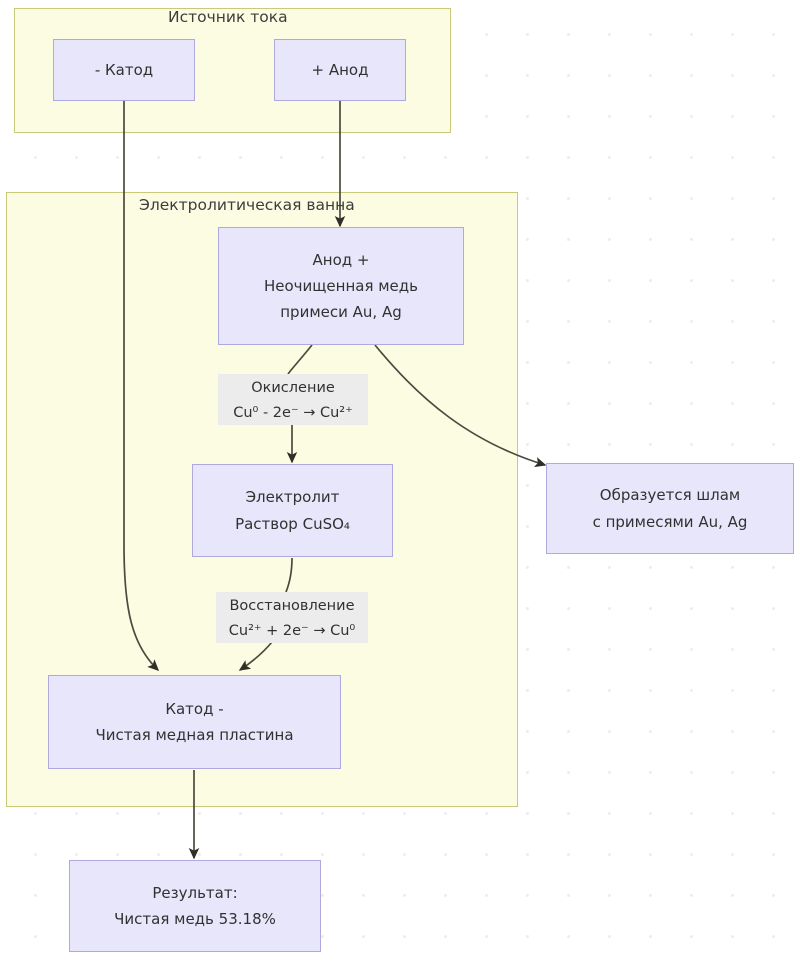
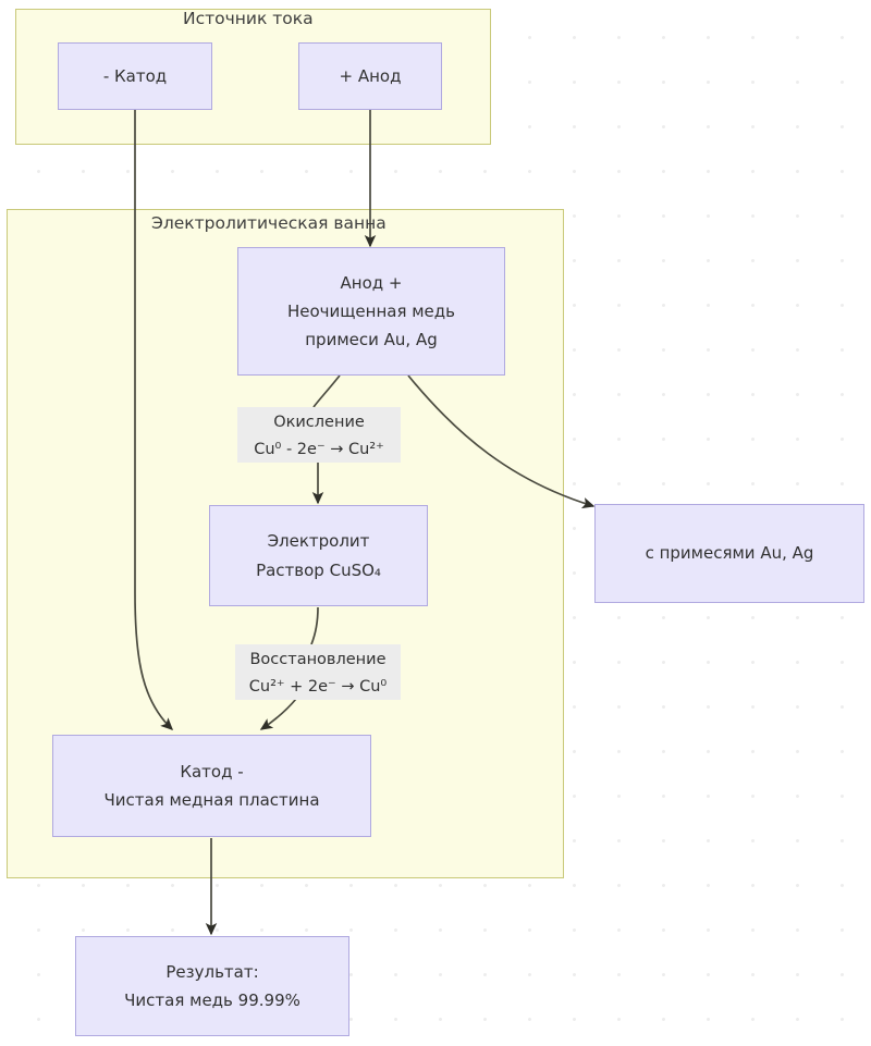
  Источник тока
  Электролитическая ванна
  - Катод
  + Анод
  Анод +
  Неочищенная медь
  примеси Au, Ag
  Окисление
  Cu⁰ - 2e⁻ → Cu²⁺
  Электролит
  Раствор CuSO₄
- Образуется шлам
  с примесями Au, Ag
  Восстановление
  Cu²⁺ + 2e⁻ → Cu⁰
  Катод -
  Чистая медная пластина
  Результат:
- Чистая медь 53.18%
+ Чистая медь 99.99%
